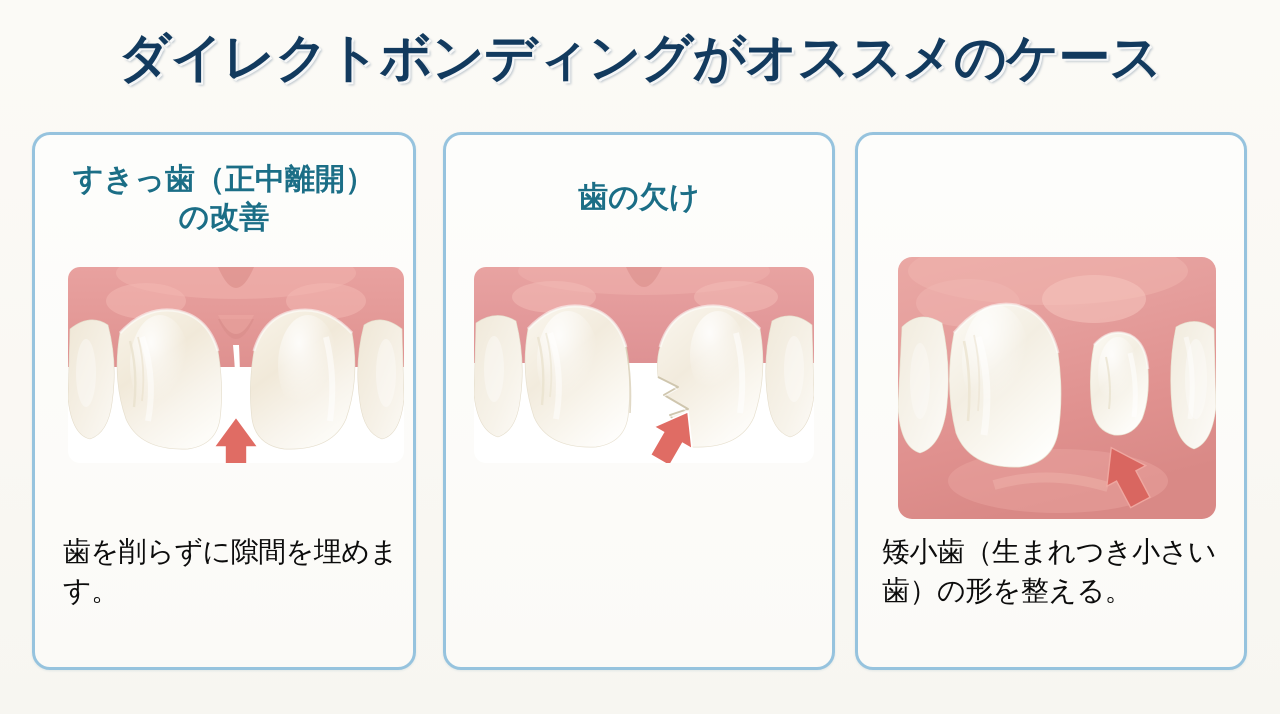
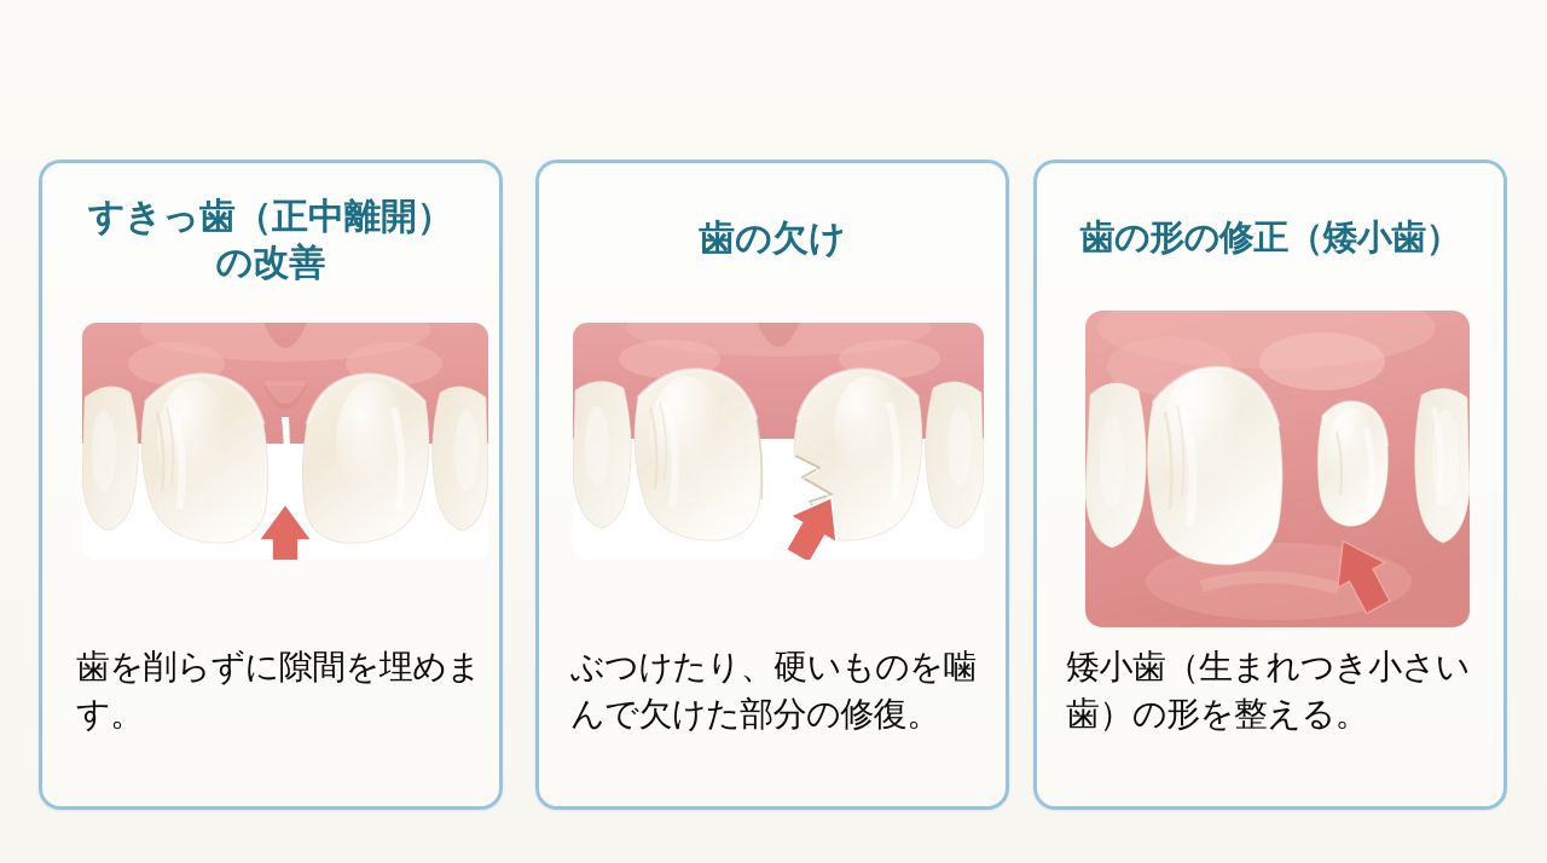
- ダイレクトボンディングがオススメのケース
  すきっ歯（正中離開）
  の改善
  歯を削らずに隙間を埋めます。
  歯の欠け
+ ぶつけたり、硬いものを噛んで欠けた部分の修復。
+ 歯の形の修正（矮小歯）
  矮小歯（生まれつき小さい歯）の形を整える。
